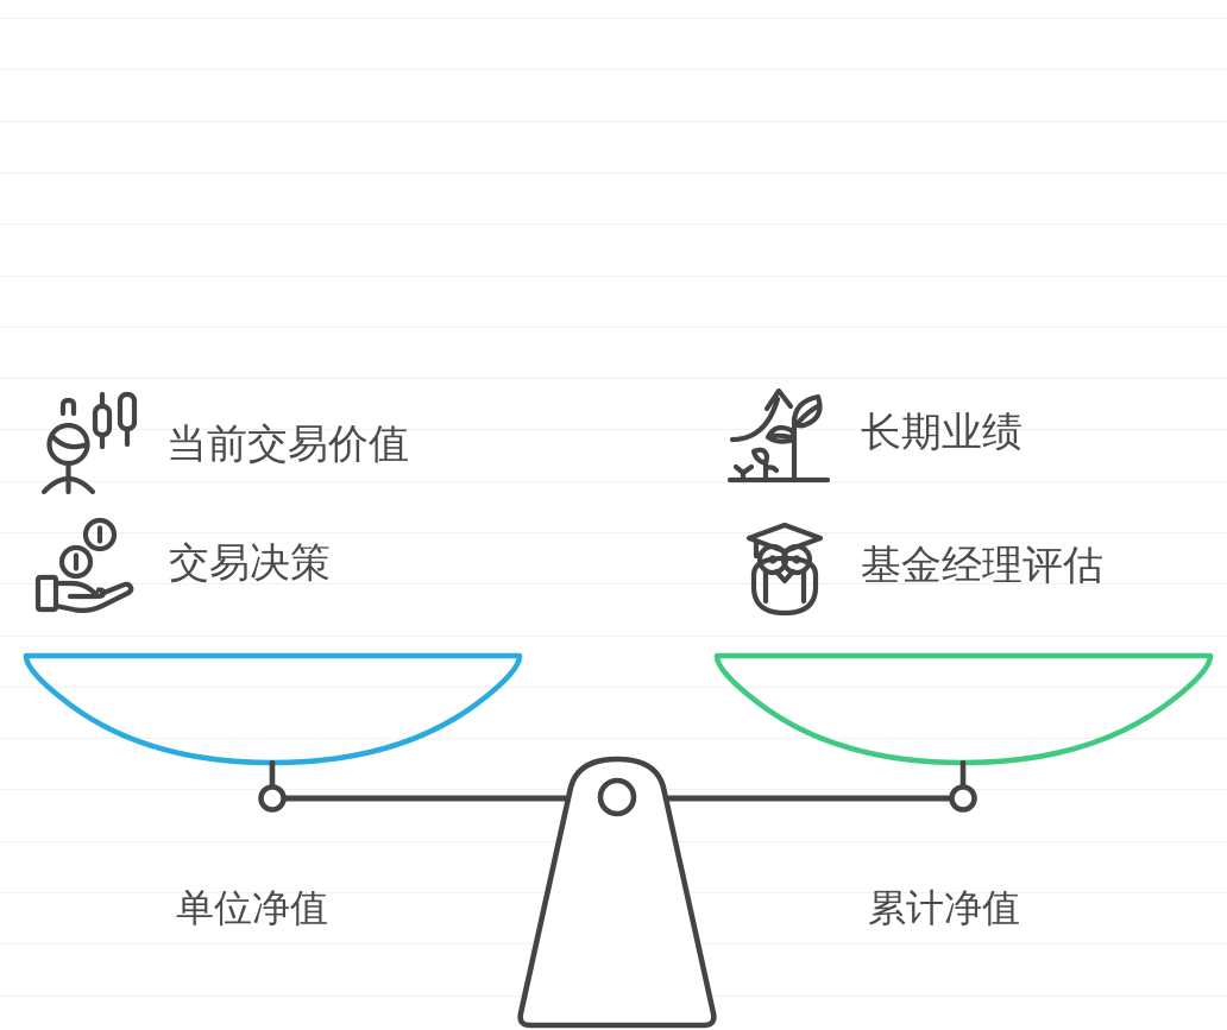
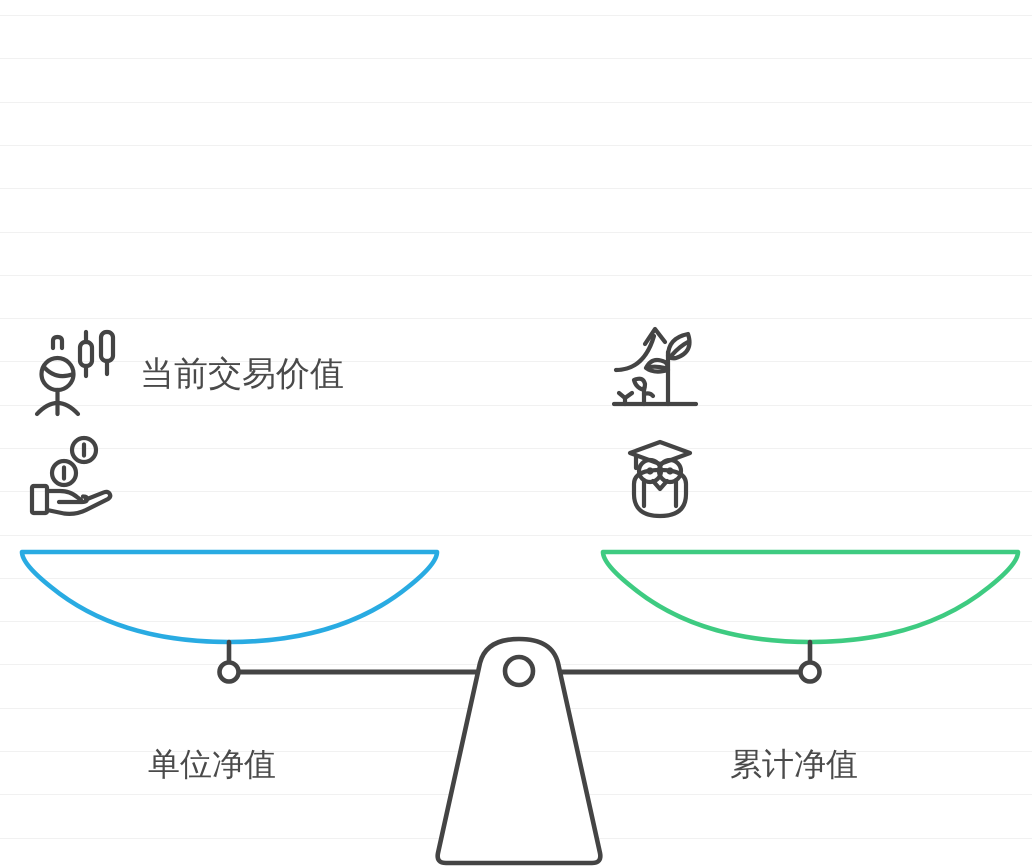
  当前交易价值
- 交易决策
- 长期业绩
- 基金经理评估
  单位净值
  累计净值
